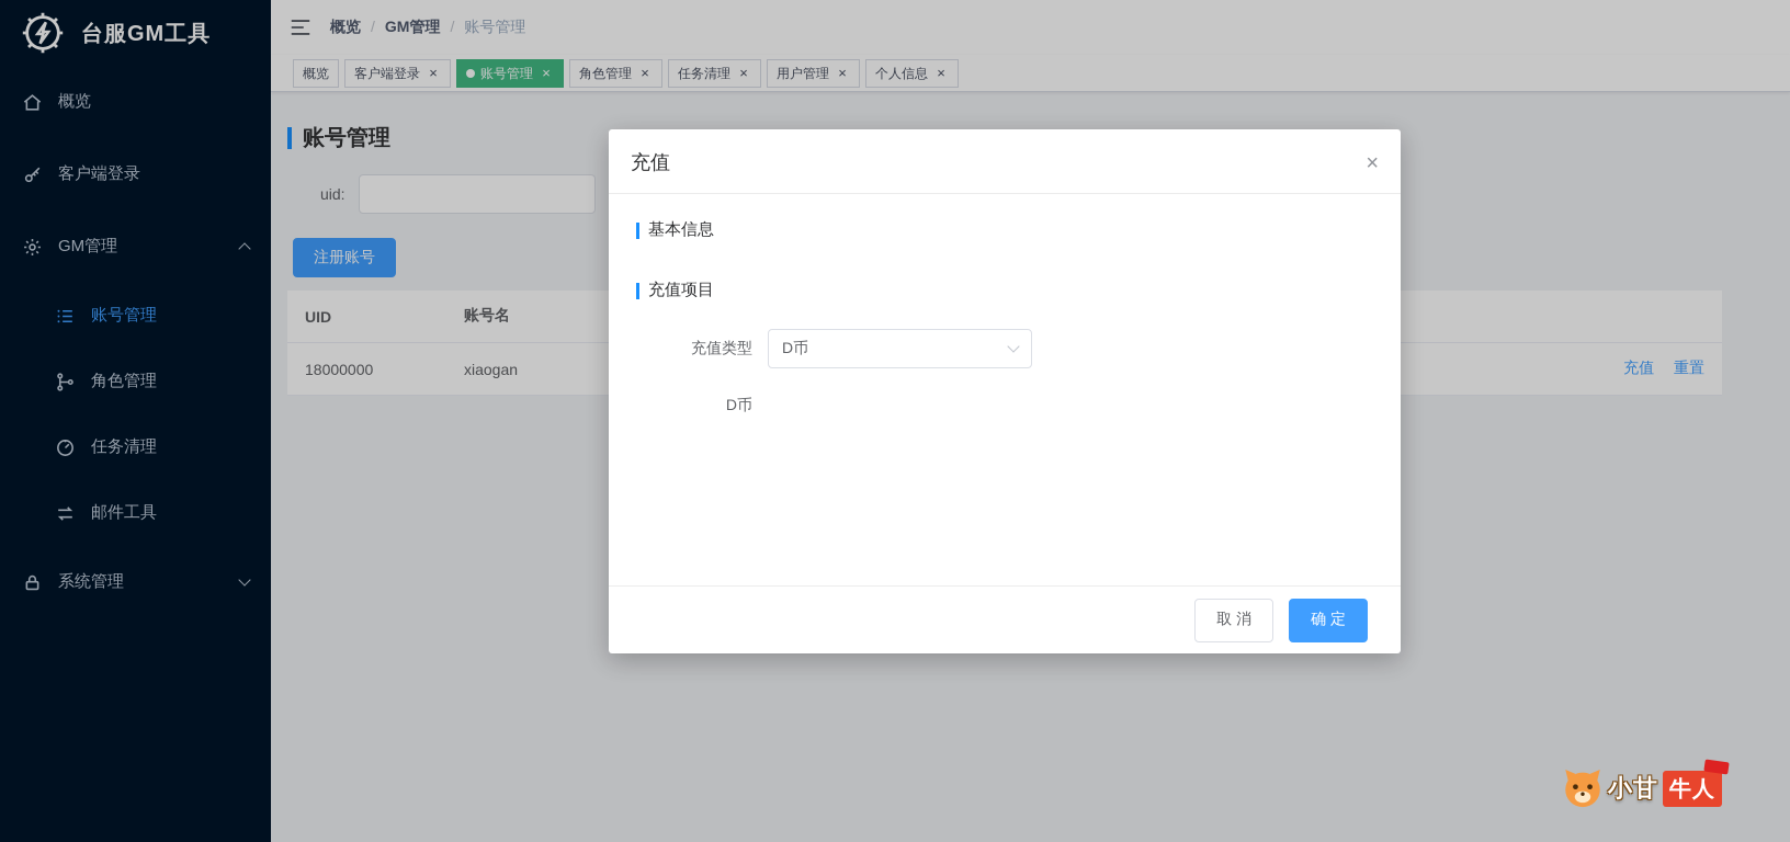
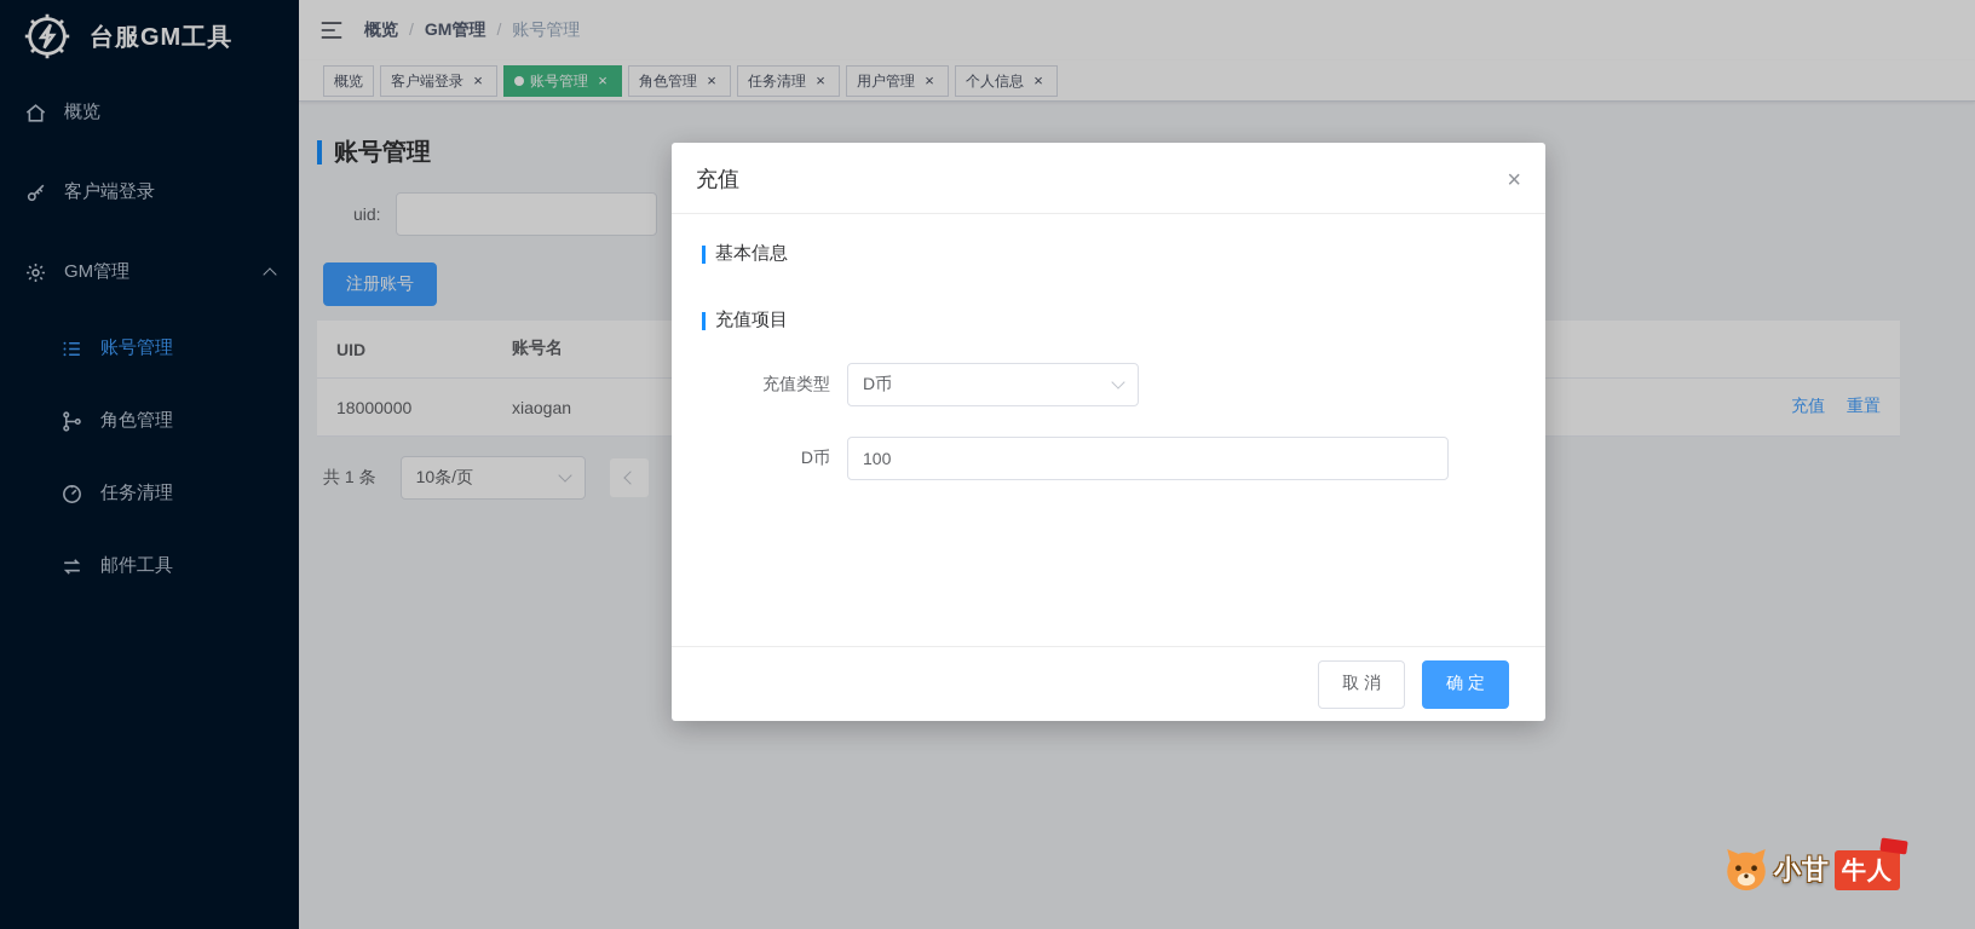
  台服GM工具
  概览
  客户端登录
  GM管理
  账号管理
  角色管理
  任务清理
  邮件工具
- 系统管理
  概览
  GM管理
  账号管理
  概览
  客户端登录
  账号管理
  角色管理
  任务清理
  用户管理
  个人信息
  账号管理
  uid:
  注册账号
  UID	账号名
  18000000	xiaogan	充值 重置
+ 共 1 条
+ 10条/页
  充值
  ×
  基本信息
  充值项目
  充值类型
  D币
  D币
+ 100
  取 消
  确 定
  小甘
  牛人
